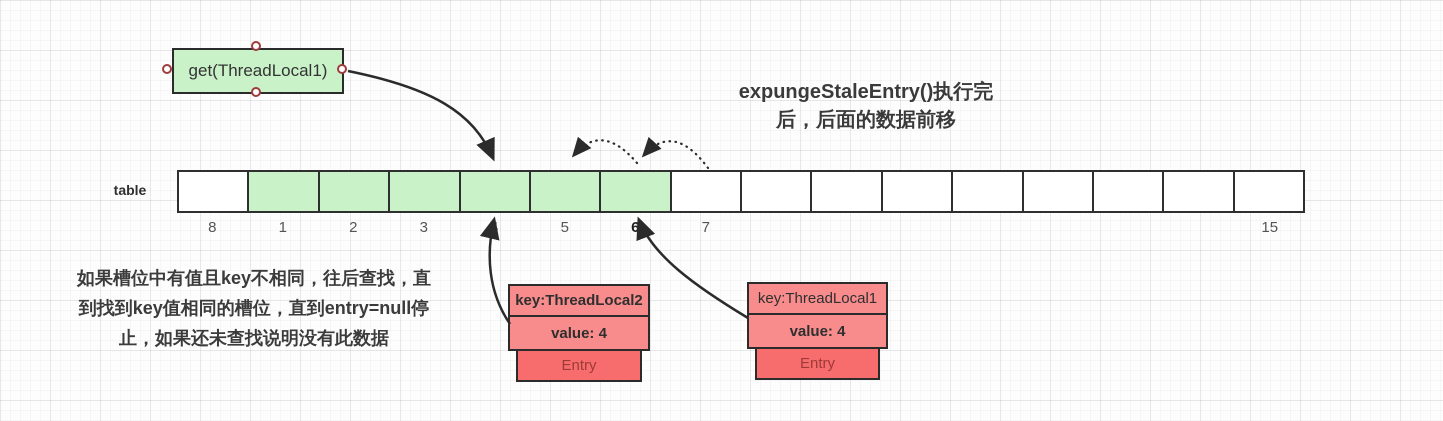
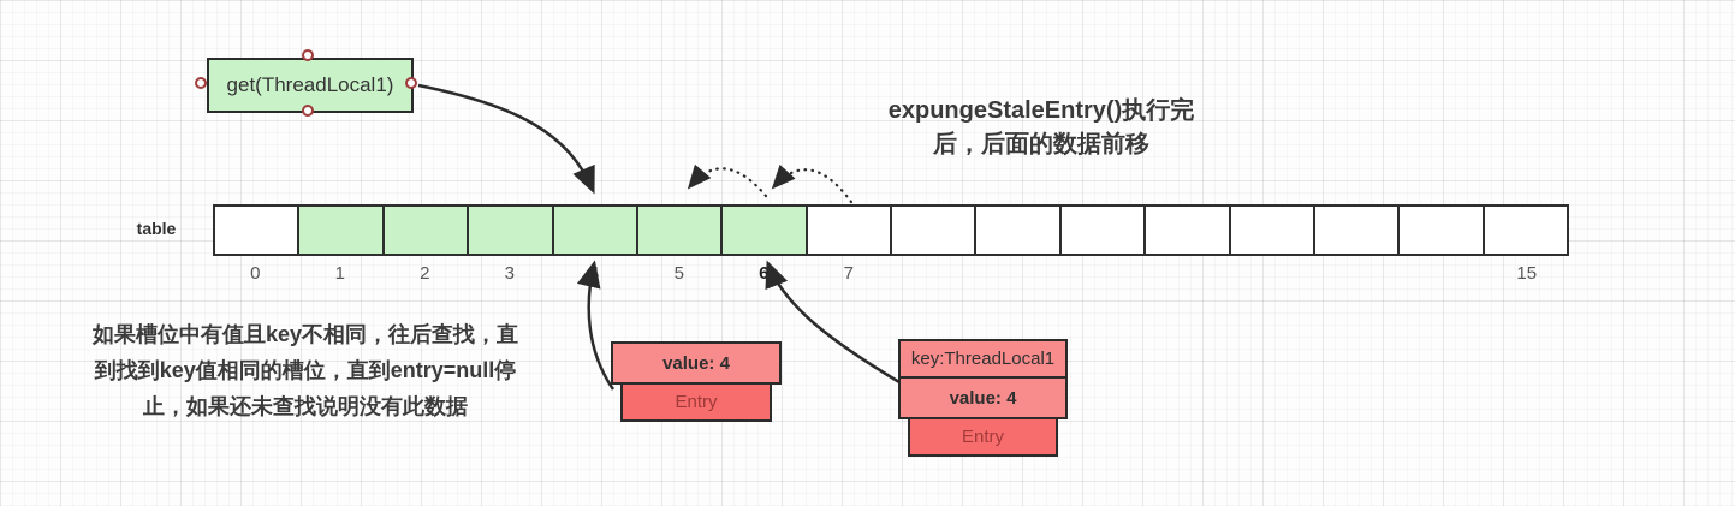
  get(ThreadLocal1)
  expungeStaleEntry()执行完
  后，后面的数据前移
  table
- 8
+ 0
  1
  2
  3
  4
  5
  6
  7
  15
  如果槽位中有值且key不相同，往后查找，直
  到找到key值相同的槽位，直到entry=null停
  止，如果还未查找说明没有此数据
- key:ThreadLocal2
  value: 4
  Entry
  key:ThreadLocal1
  value: 4
  Entry
